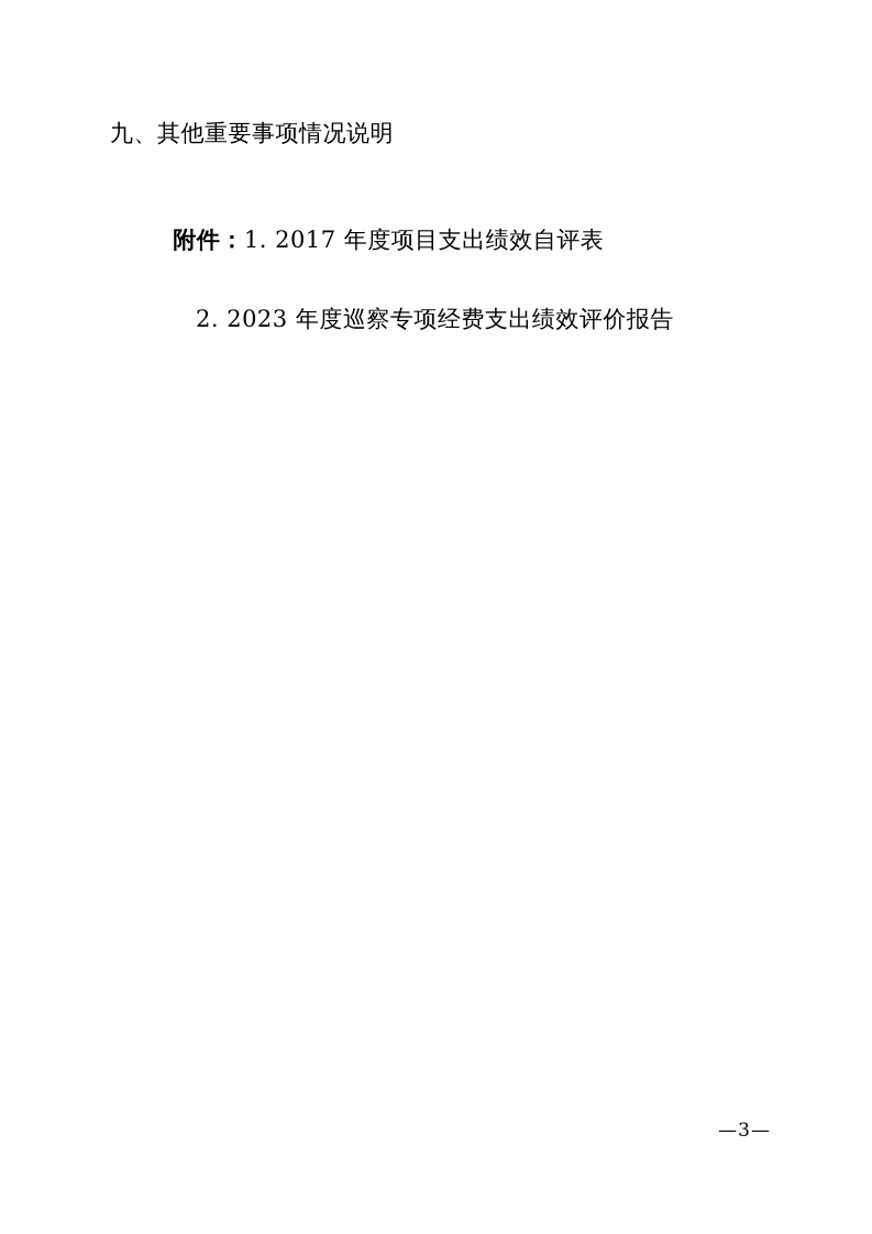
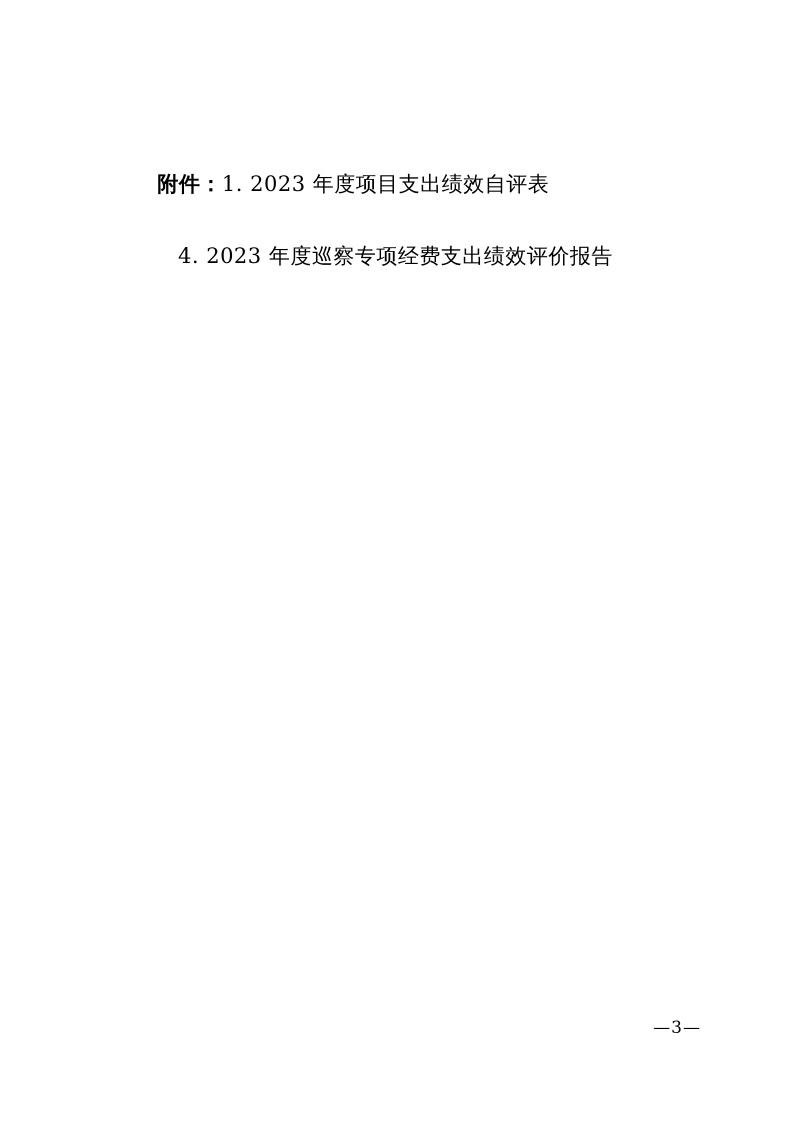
- 九、其他重要事项情况说明
- 附件：1. 2017 年度项目支出绩效自评表
+ 附件：1. 2023 年度项目支出绩效自评表
- 2. 2023 年度巡察专项经费支出绩效评价报告
+ 4. 2023 年度巡察专项经费支出绩效评价报告
  —3—
